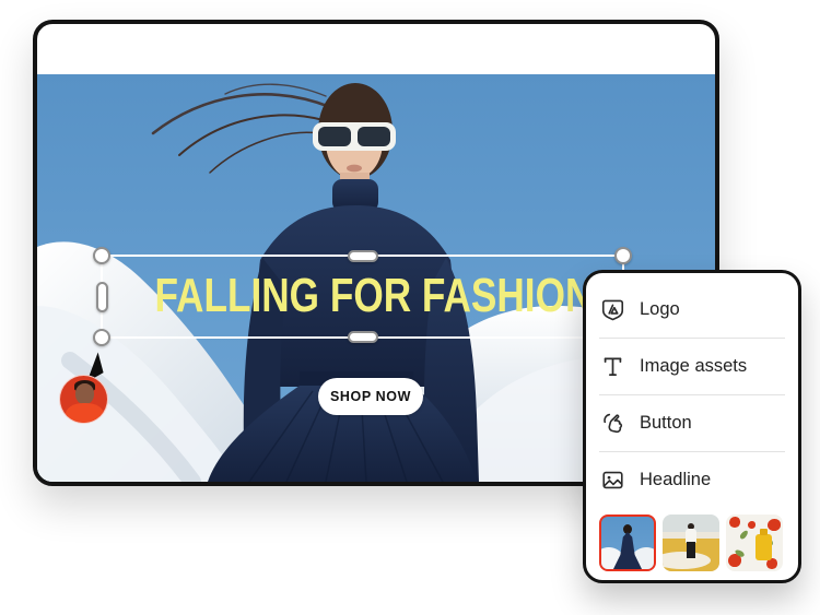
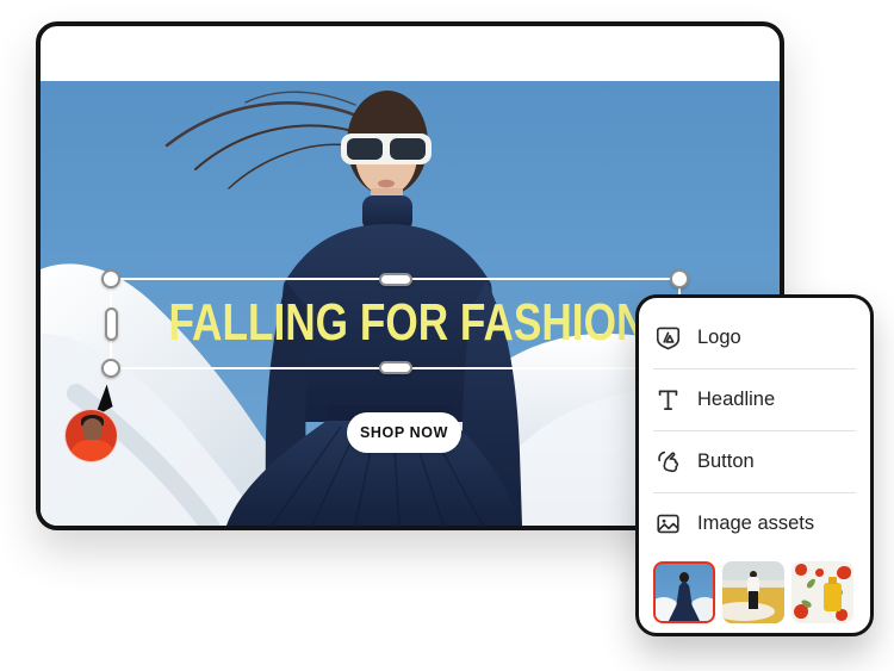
  FALLING FOR FASHION
  SHOP NOW
  Logo
- Image assets
+ Headline
  Button
- Headline
+ Image assets
